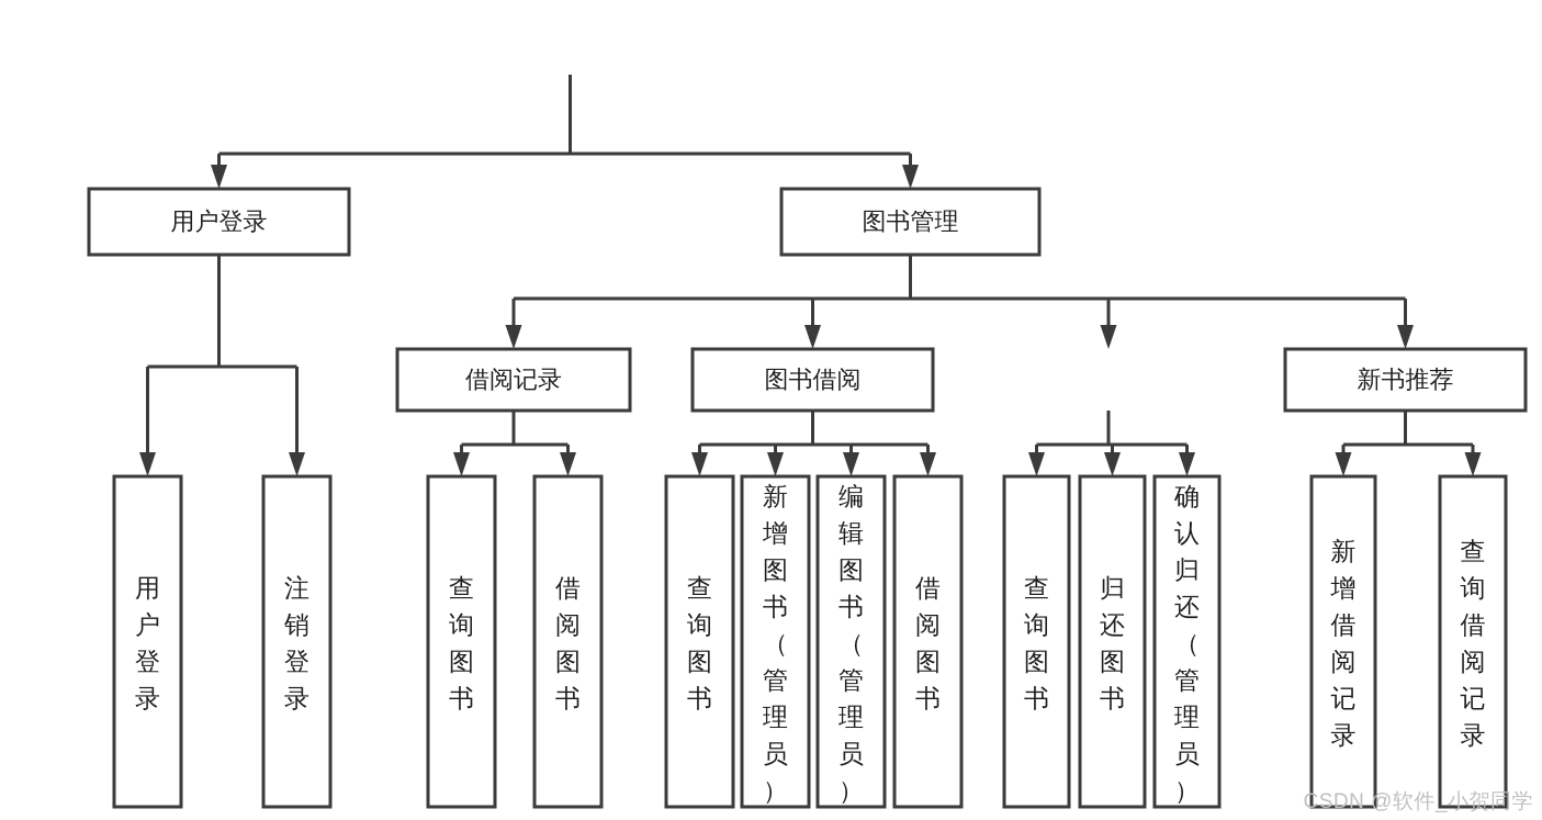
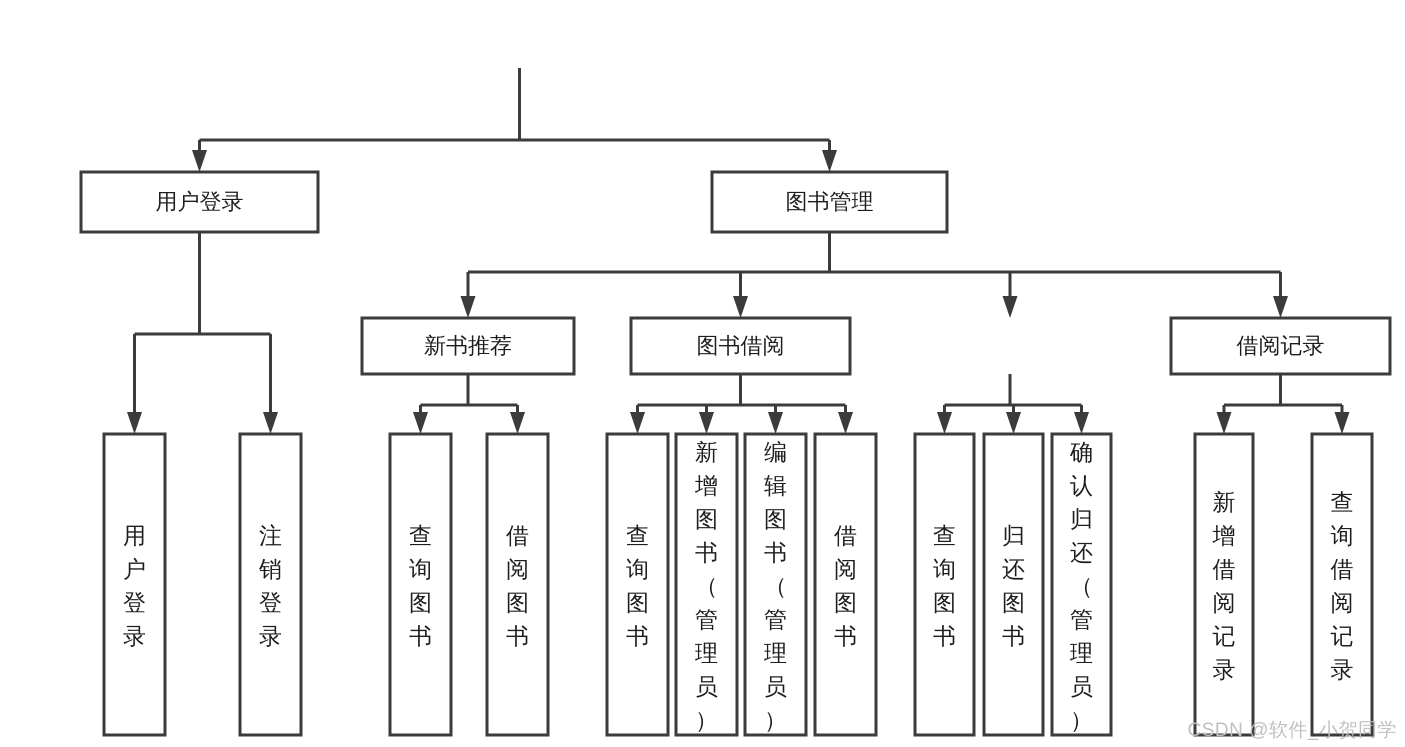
  用户登录
  图书管理
- 借阅记录
+ 新书推荐
  图书借阅
- 新书推荐
+ 借阅记录
  用户登录
  注销登录
  查询图书
  借阅图书
  查询图书
  新增图书（管理员）
  编辑图书（管理员）
  借阅图书
  查询图书
  归还图书
  确认归还（管理员）
  新增借阅记录
  查询借阅记录
  CSDN @软件_小贺同学
